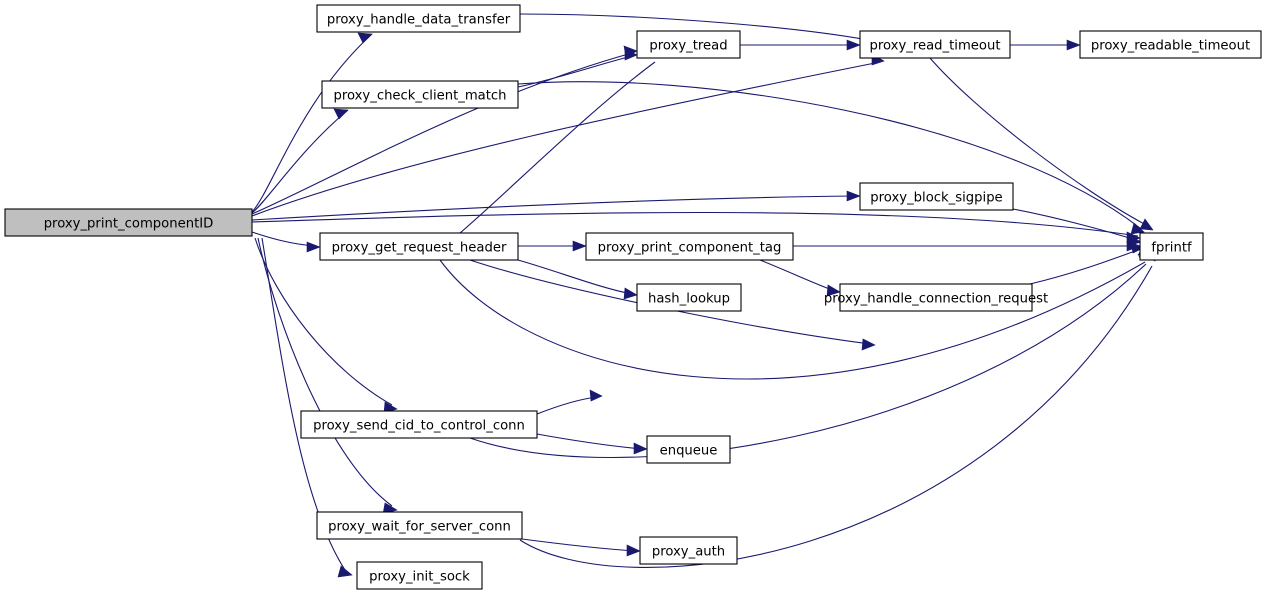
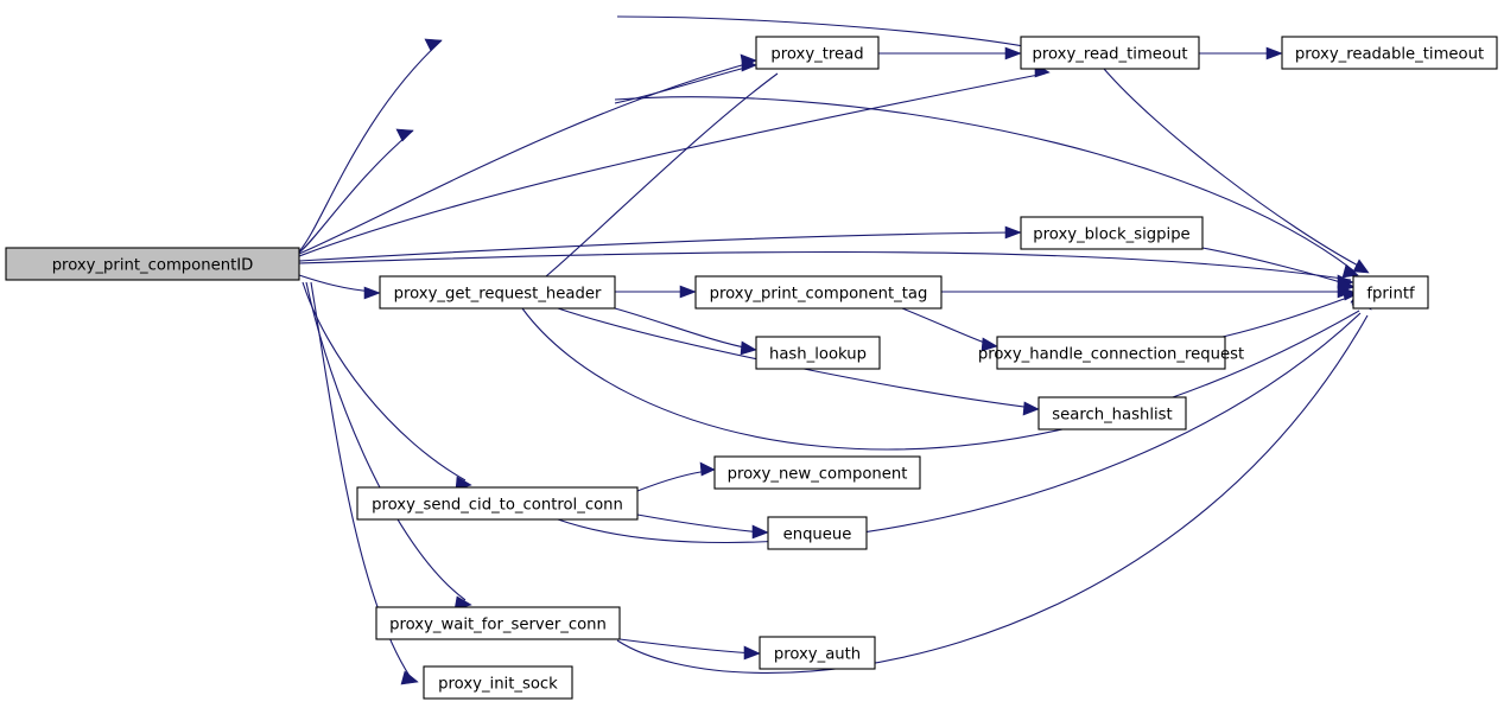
  proxy_print_componentID
- proxy_handle_data_transfer
- proxy_check_client_match
  proxy_tread
  proxy_read_timeout
  proxy_readable_timeout
  proxy_block_sigpipe
  proxy_get_request_header
  proxy_print_component_tag
  fprintf
  hash_lookup
  proxy_handle_connection_request
+ search_hashlist
+ proxy_new_component
  proxy_send_cid_to_control_conn
  enqueue
  proxy_wait_for_server_conn
  proxy_auth
  proxy_init_sock
